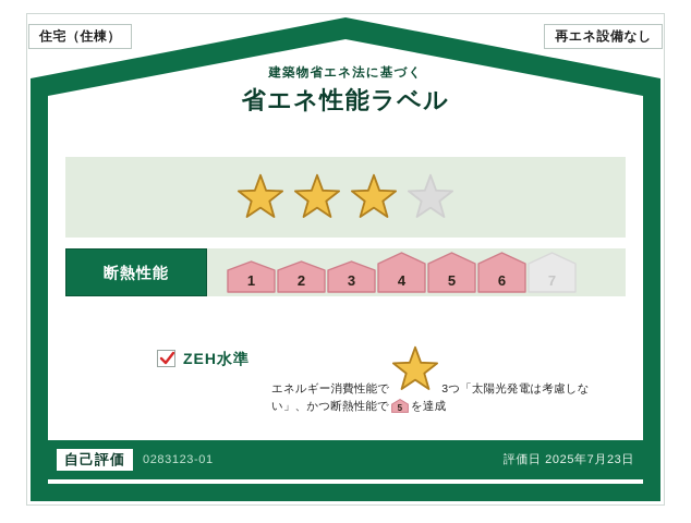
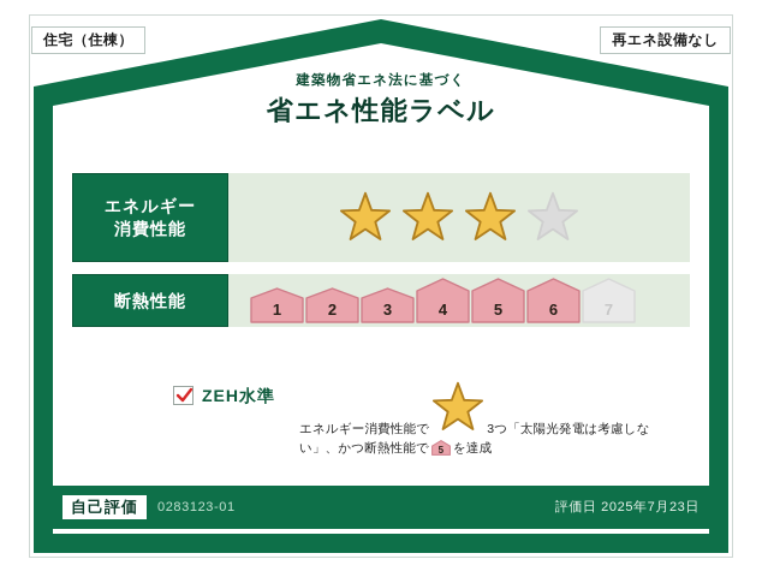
  住宅（住棟）
  再エネ設備なし
  建築物省エネ法に基づく
  省エネ性能ラベル
+ エネルギー
+ 消費性能
  断熱性能
  1
  2
  3
  4
  5
  6
  7
  ZEH水準
  エネルギー消費性能で 3つ「太陽光発電は考慮しない」、かつ断熱性能で
  5
  を達成
  自己評価
  0283123-01
  評価日 2025年7月23日
